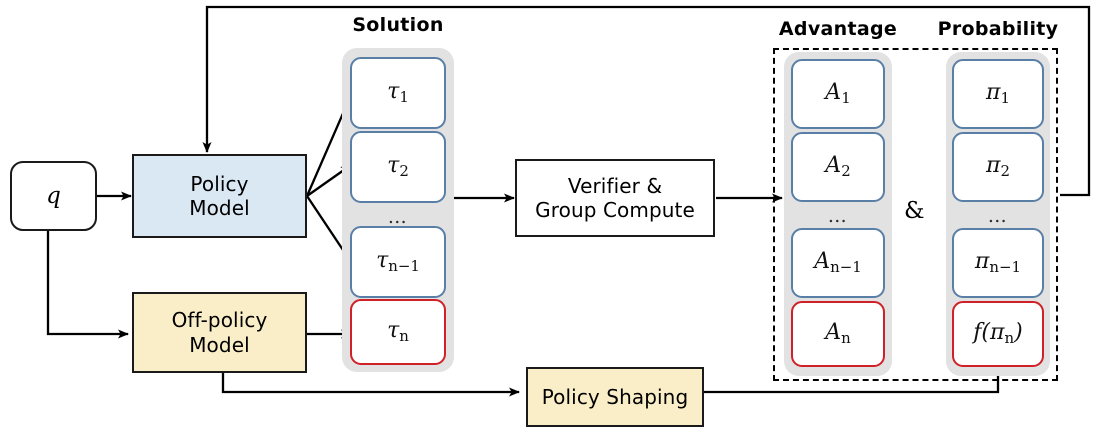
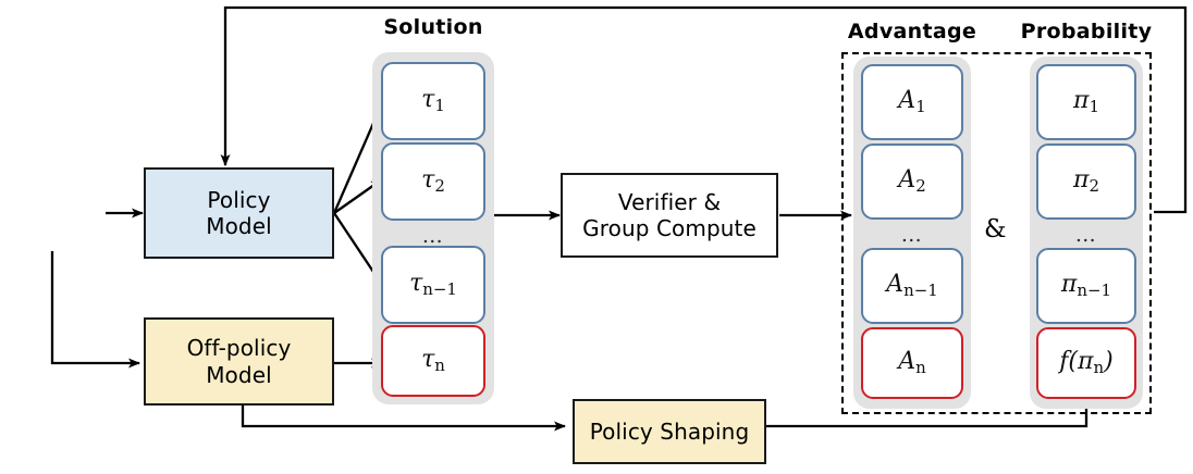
  Solution
  Advantage
  Probability
- q
  Policy
  Model
  Off-policy
  Model
  Verifier &
  Group Compute
  Policy Shaping
  τ1
  τ2
  …
  τn−1
  τn
  A1
  A2
  …
  An−1
  An
  &
  π1
  π2
  …
  πn−1
  f(πn)
